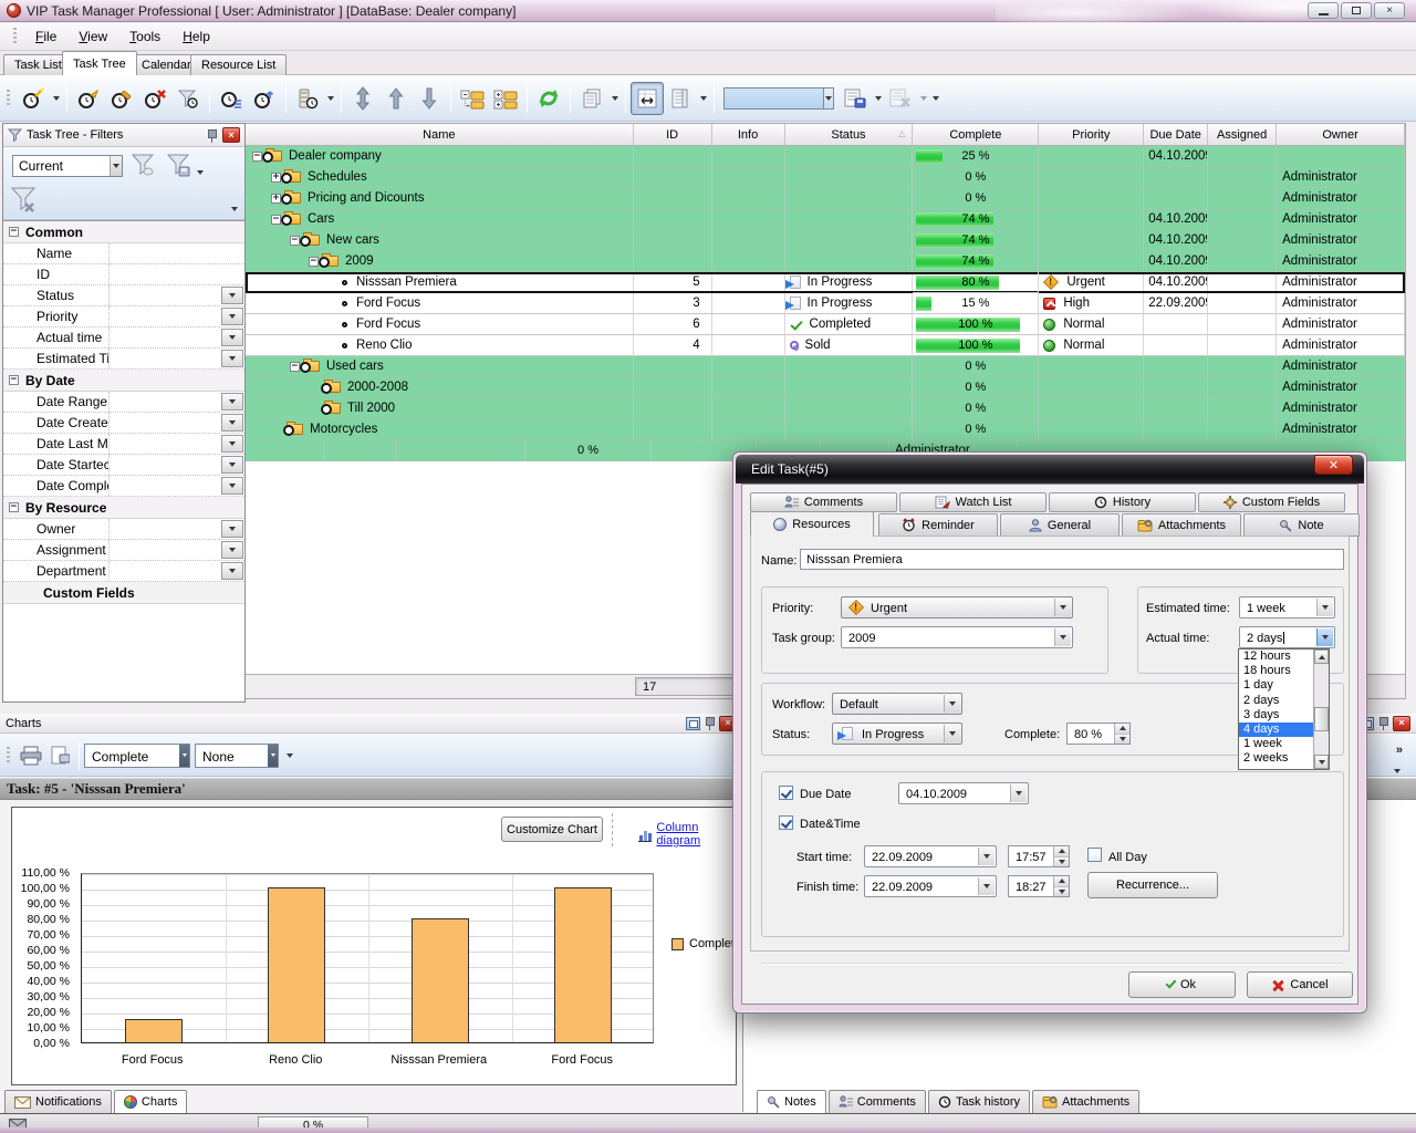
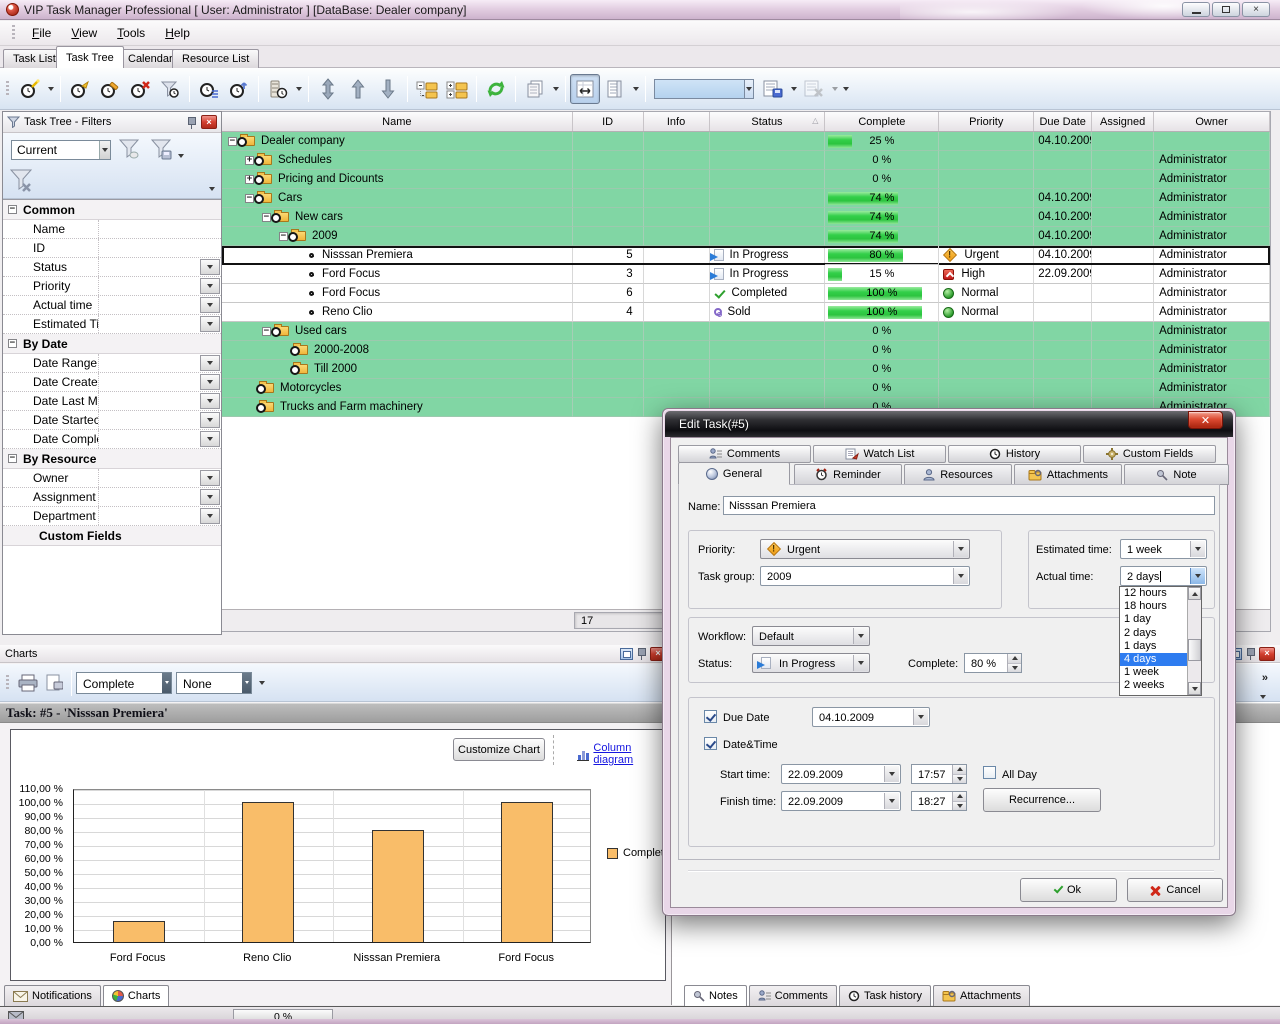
  VIP Task Manager Professional [ User: Administrator ] [DataBase: Dealer company]
  ×
  File
  View
  Tools
  Help
  Task List
  Task Tree
  Calendar
  Resource List
  Task Tree - Filters
  ×
  Current
  −
  Common
  Name
  ID
  Status
  Priority
  Actual time
  Estimated Ti
  −
  By Date
  Date Range
  Date Create
  Date Last M
  Date Startec
  Date Compl
  −
  By Resource
  Owner
  Assignment
  Department
  Custom Fields
  Name
  ID
  Info
  Status
  △
  Complete
  Priority
  Due Date
  Assigned
  Owner
  −
  Dealer company
  25 %
  04.10.200
  +
  Schedules
  0 %
  Administrator
  +
  Pricing and Dicounts
  0 %
  Administrator
  −
  Cars
  74 %
  04.10.200
  Administrator
  −
  New cars
  74 %
  04.10.200
  Administrator
  −
  2009
  74 %
  04.10.200
  Administrator
  Nisssan Premiera
  5
  In Progress
  80 %
  Urgent
  04.10.200
  Administrator
  Ford Focus
  3
  In Progress
  15 %
  High
  22.09.200
  Administrator
  Ford Focus
  6
  Completed
  100 %
  Normal
  Administrator
  Reno Clio
  4
  Sold
  100 %
  Normal
  Administrator
  −
  Used cars
  0 %
  Administrator
  2000-2008
  0 %
  Administrator
  Till 2000
  0 %
  Administrator
  Motorcycles
  0 %
  Administrator
+ Trucks and Farm machinery
  0 %
  Administrator
  17
  Charts
  ×
  Complete
  None
  Task: #5 - 'Nisssan Premiera'
  Customize Chart
  Column diagram
  110,00 %
  100,00 %
  90,00 %
  80,00 %
  70,00 %
  60,00 %
  50,00 %
  40,00 %
  30,00 %
  20,00 %
  10,00 %
  0,00 %
  Ford Focus
  Reno Clio
  Nisssan Premiera
  Ford Focus
  Comple
  ×
  »
  Notifications
  Charts
  Notes
  Comments
  Task history
  Attachments
  0 %
  Edit Task(#5)
  ✕
  Comments
  Watch List
  History
  Custom Fields
- Resources
+ General
  Reminder
- General
+ Resources
  Attachments
  Note
  Name:
  Nisssan Premiera
  Priority:
  Urgent
  Task group:
  2009
  Estimated time:
  1 week
  Actual time:
  2 days
  12 hours
  18 hours
  1 day
  2 days
- 3 days
+ 1 days
  4 days
  1 week
  2 weeks
  Workflow:
  Default
  Status:
  In Progress
  Complete:
  80 %
  Due Date
  04.10.2009
  Date&Time
  Start time:
  22.09.2009
  17:57
  All Day
  Finish time:
  22.09.2009
  18:27
  Recurrence...
  Ok
  Cancel
